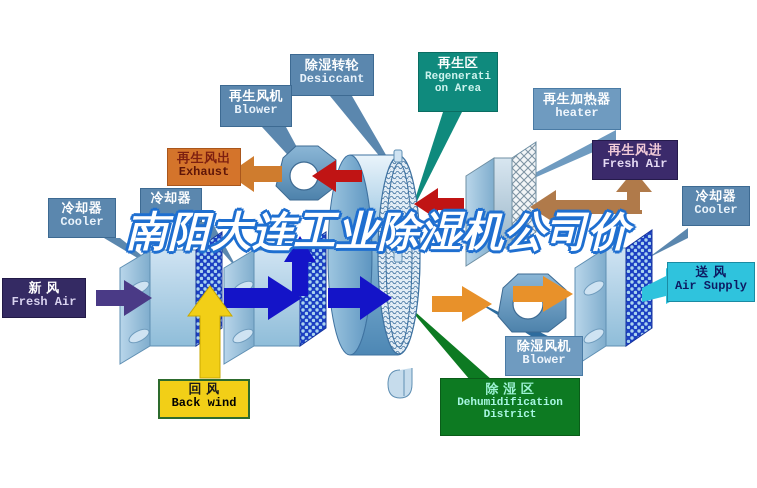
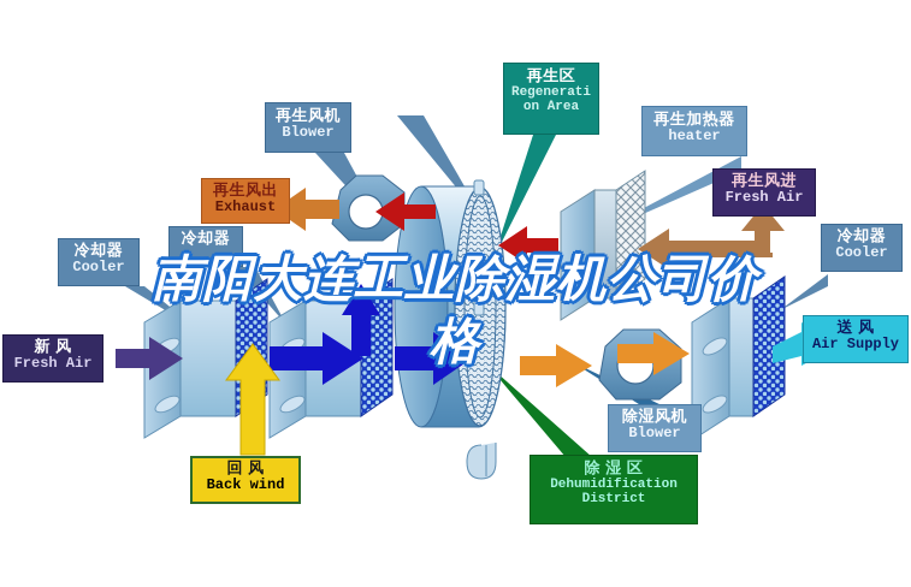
- 除湿转轮
- Desiccant
  再生风机
  Blower
  再生风出
  Exhaust
  再生区
  Regenerati
  on Area
  再生加热器
  heater
  再生风进
  Fresh Air
  冷却器
  Cooler
  冷却器
  Cooler
  冷却器
  新 风
  Fresh Air
  回 风
  Back wind
  送 风
  Air Supply
  除湿风机
  Blower
  除 湿 区
  Dehumidification
  District
  南阳大连工业除湿机公司价
+ 格
